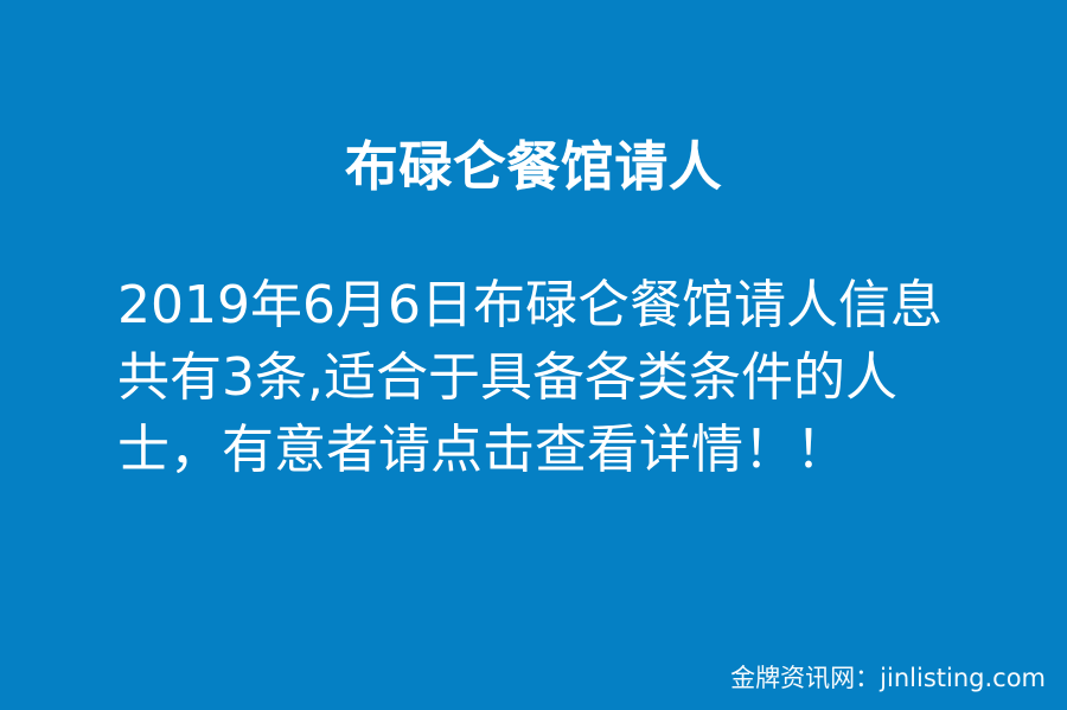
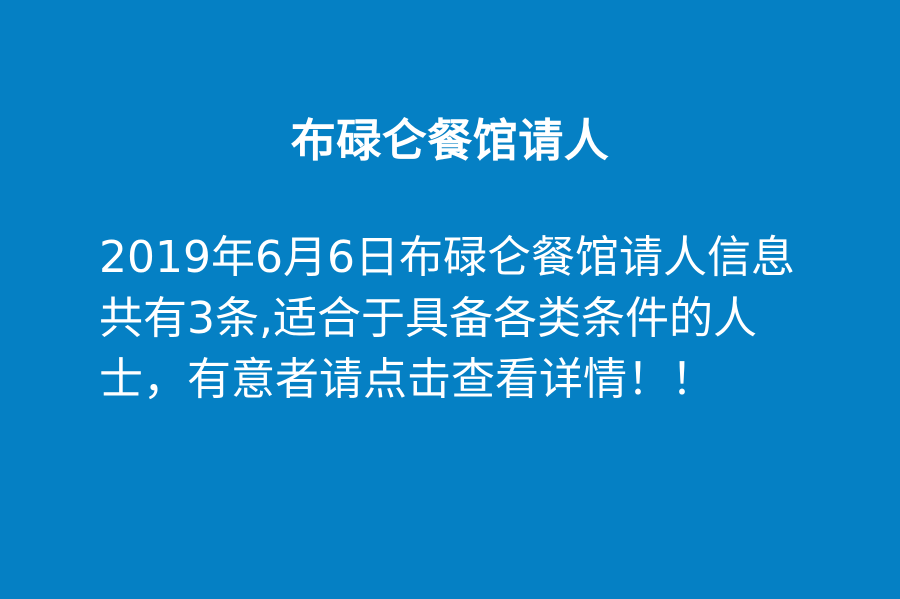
  布碌仑餐馆请人
  2019年6月6日布碌仑餐馆请人信息共有3条,适合于具备各类条件的人士，有意者请点击查看详情！！
- 金牌资讯网：jinlisting.com
